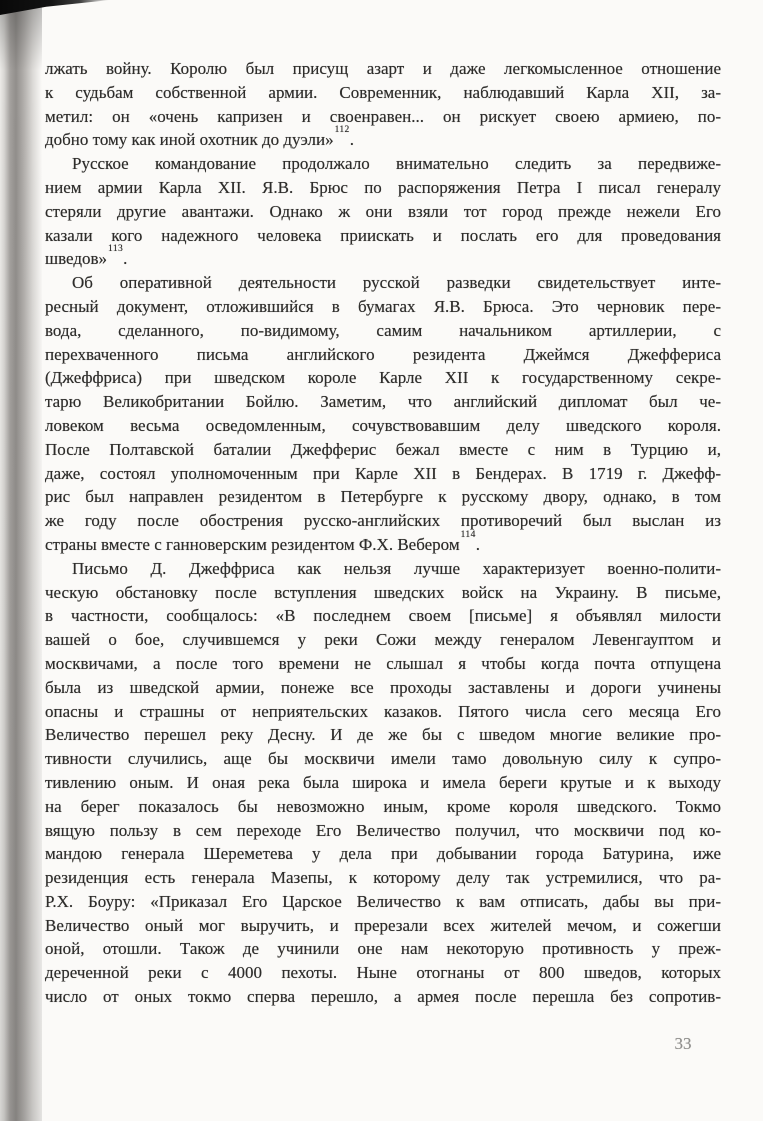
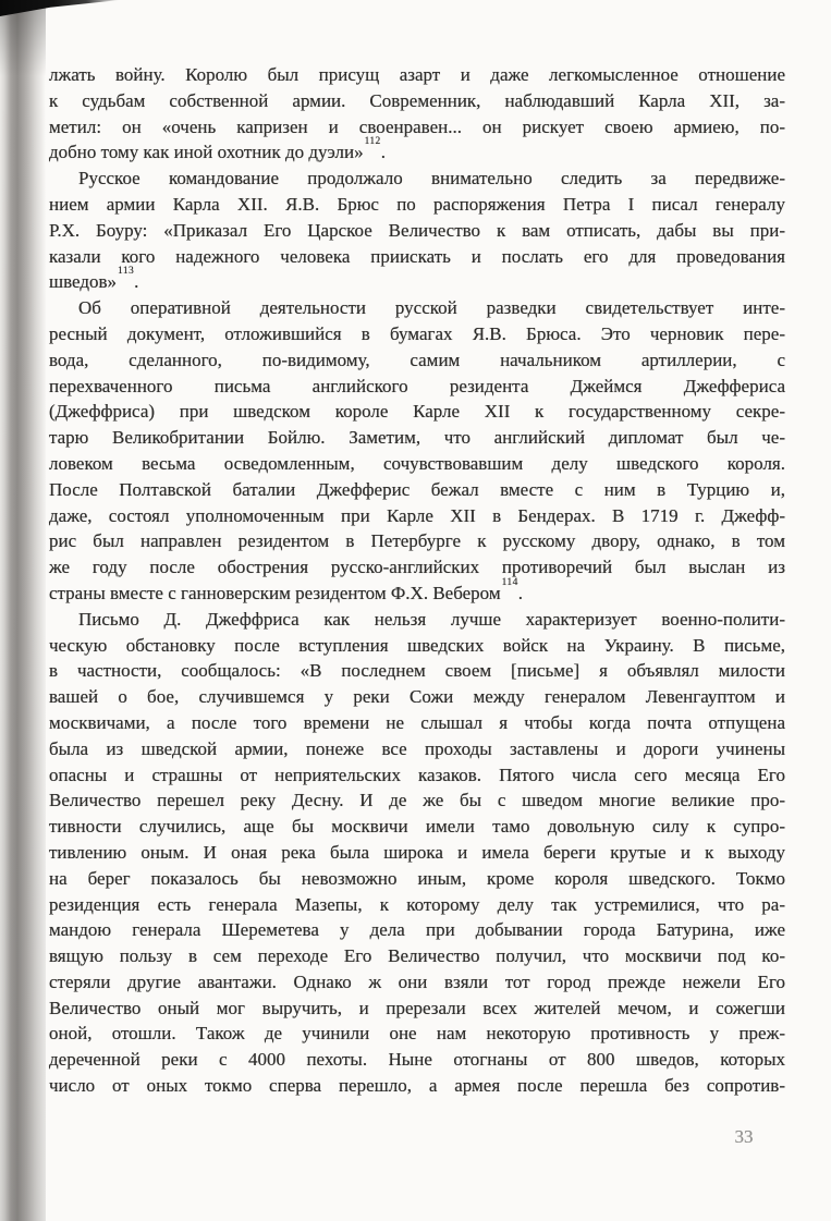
  лжать войну. Королю был присущ азарт и даже легкомысленное отношение
  к судьбам собственной армии. Современник, наблюдавший Карла XII, за-
  метил: он «очень капризен и своенравен... он рискует своею армиею, по-
  добно тому как иной охотник до дуэли»112.
  Русское командование продолжало внимательно следить за передвиже-
  нием армии Карла XII. Я.В. Брюс по распоряжения Петра I писал генералу
- стеряли другие авантажи. Однако ж они взяли тот город прежде нежели Его
+ Р.Х. Боуру: «Приказал Его Царское Величество к вам отписать, дабы вы при-
  казали кого надежного человека приискать и послать его для проведования
  шведов»113.
  Об оперативной деятельности русской разведки свидетельствует инте-
  ресный документ, отложившийся в бумагах Я.В. Брюса. Это черновик пере-
  вода, сделанного, по-видимому, самим начальником артиллерии, с
  перехваченного письма английского резидента Джеймся Джеффериса
  (Джеффриса) при шведском короле Карле XII к государственному секре-
  тарю Великобритании Бойлю. Заметим, что английский дипломат был че-
  ловеком весьма осведомленным, сочувствовавшим делу шведского короля.
  После Полтавской баталии Джефферис бежал вместе с ним в Турцию и,
  даже, состоял уполномоченным при Карле XII в Бендерах. В 1719 г. Джефф-
  рис был направлен резидентом в Петербурге к русскому двору, однако, в том
  же году после обострения русско-английских противоречий был выслан из
  страны вместе с ганноверским резидентом Ф.Х. Вебером114.
  Письмо Д. Джеффриса как нельзя лучше характеризует военно-полити-
  ческую обстановку после вступления шведских войск на Украину. В письме,
  в частности, сообщалось: «В последнем своем [письме] я объявлял милости
  вашей о бое, случившемся у реки Сожи между генералом Левенгауптом и
  москвичами, а после того времени не слышал я чтобы когда почта отпущена
  была из шведской армии, понеже все проходы заставлены и дороги учинены
  опасны и страшны от неприятельских казаков. Пятого числа сего месяца Его
  Величество перешел реку Десну. И де же бы с шведом многие великие про-
  тивности случились, аще бы москвичи имели тамо довольную силу к супро-
  тивлению оным. И оная река была широка и имела береги крутые и к выходу
  на берег показалось бы невозможно иным, кроме короля шведского. Токмо
- вящую пользу в сем переходе Его Величество получил, что москвичи под ко-
+ резиденция есть генерала Мазепы, к которому делу так устремилися, что ра-
  мандою генерала Шереметева у дела при добывании города Батурина, иже
- резиденция есть генерала Мазепы, к которому делу так устремилися, что ра-
+ вящую пользу в сем переходе Его Величество получил, что москвичи под ко-
- Р.Х. Боуру: «Приказал Его Царское Величество к вам отписать, дабы вы при-
+ стеряли другие авантажи. Однако ж они взяли тот город прежде нежели Его
  Величество оный мог выручить, и пререзали всех жителей мечом, и сожегши
  оной, отошли. Також де учинили оне нам некоторую противность у преж-
  дереченной реки с 4000 пехоты. Ныне отогнаны от 800 шведов, которых
  число от оных токмо сперва перешло, а армея после перешла без сопротив-
  33
